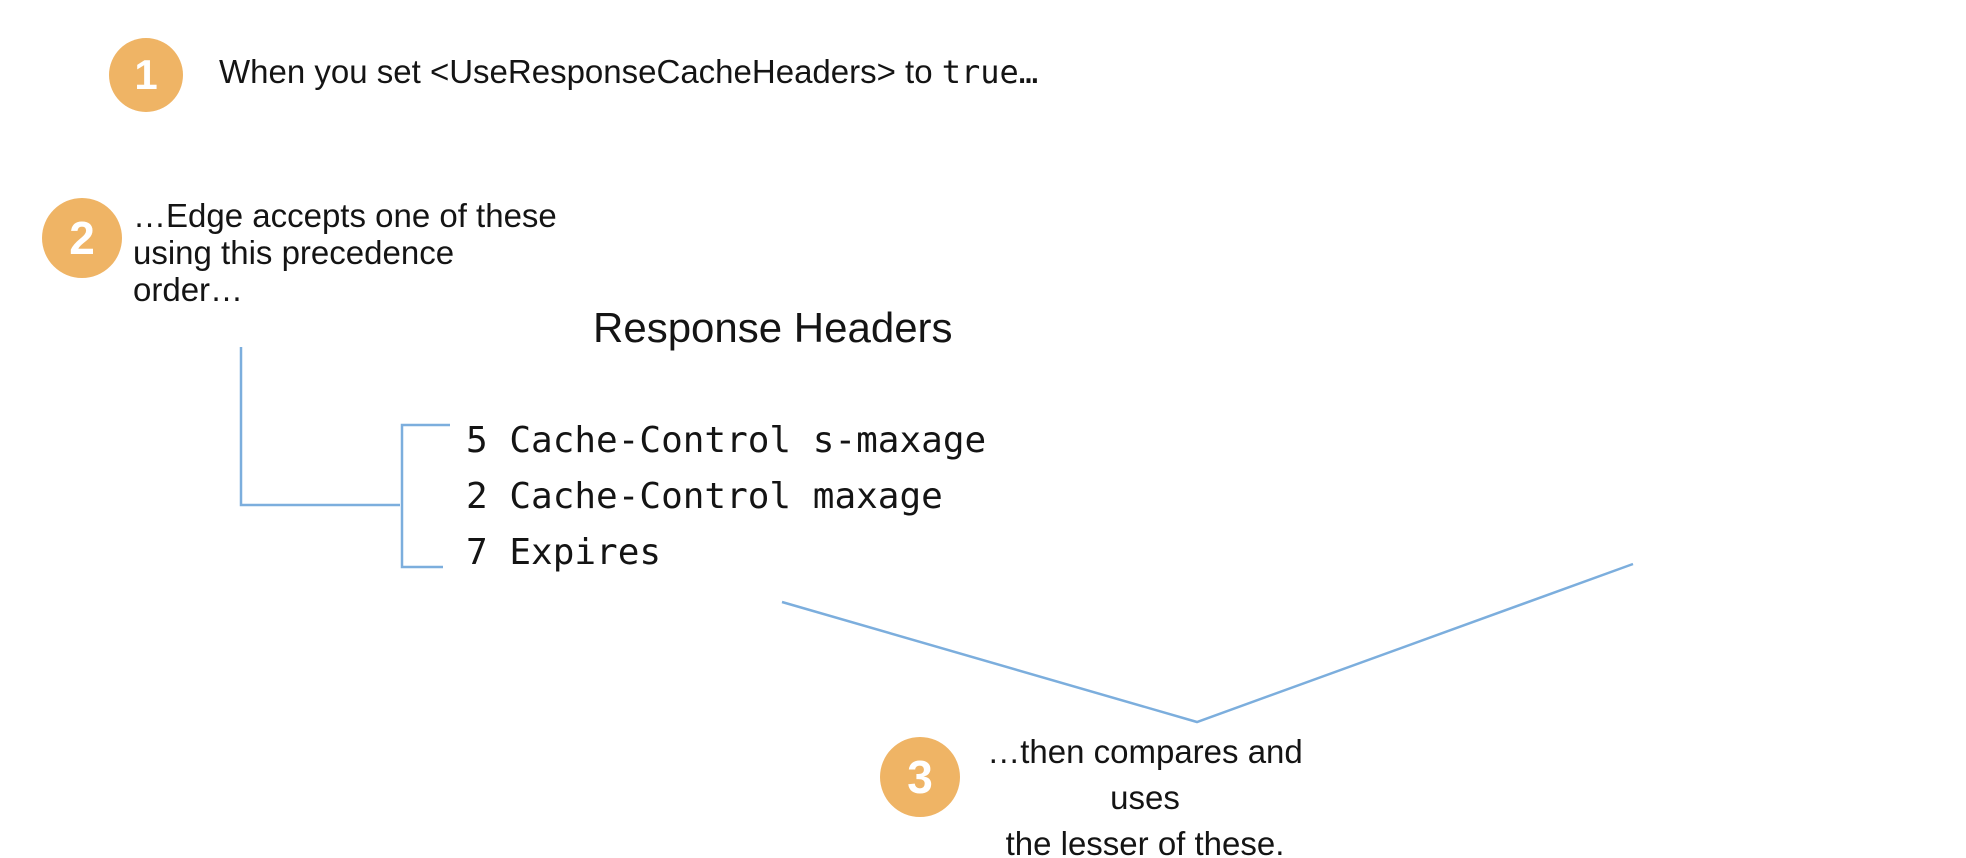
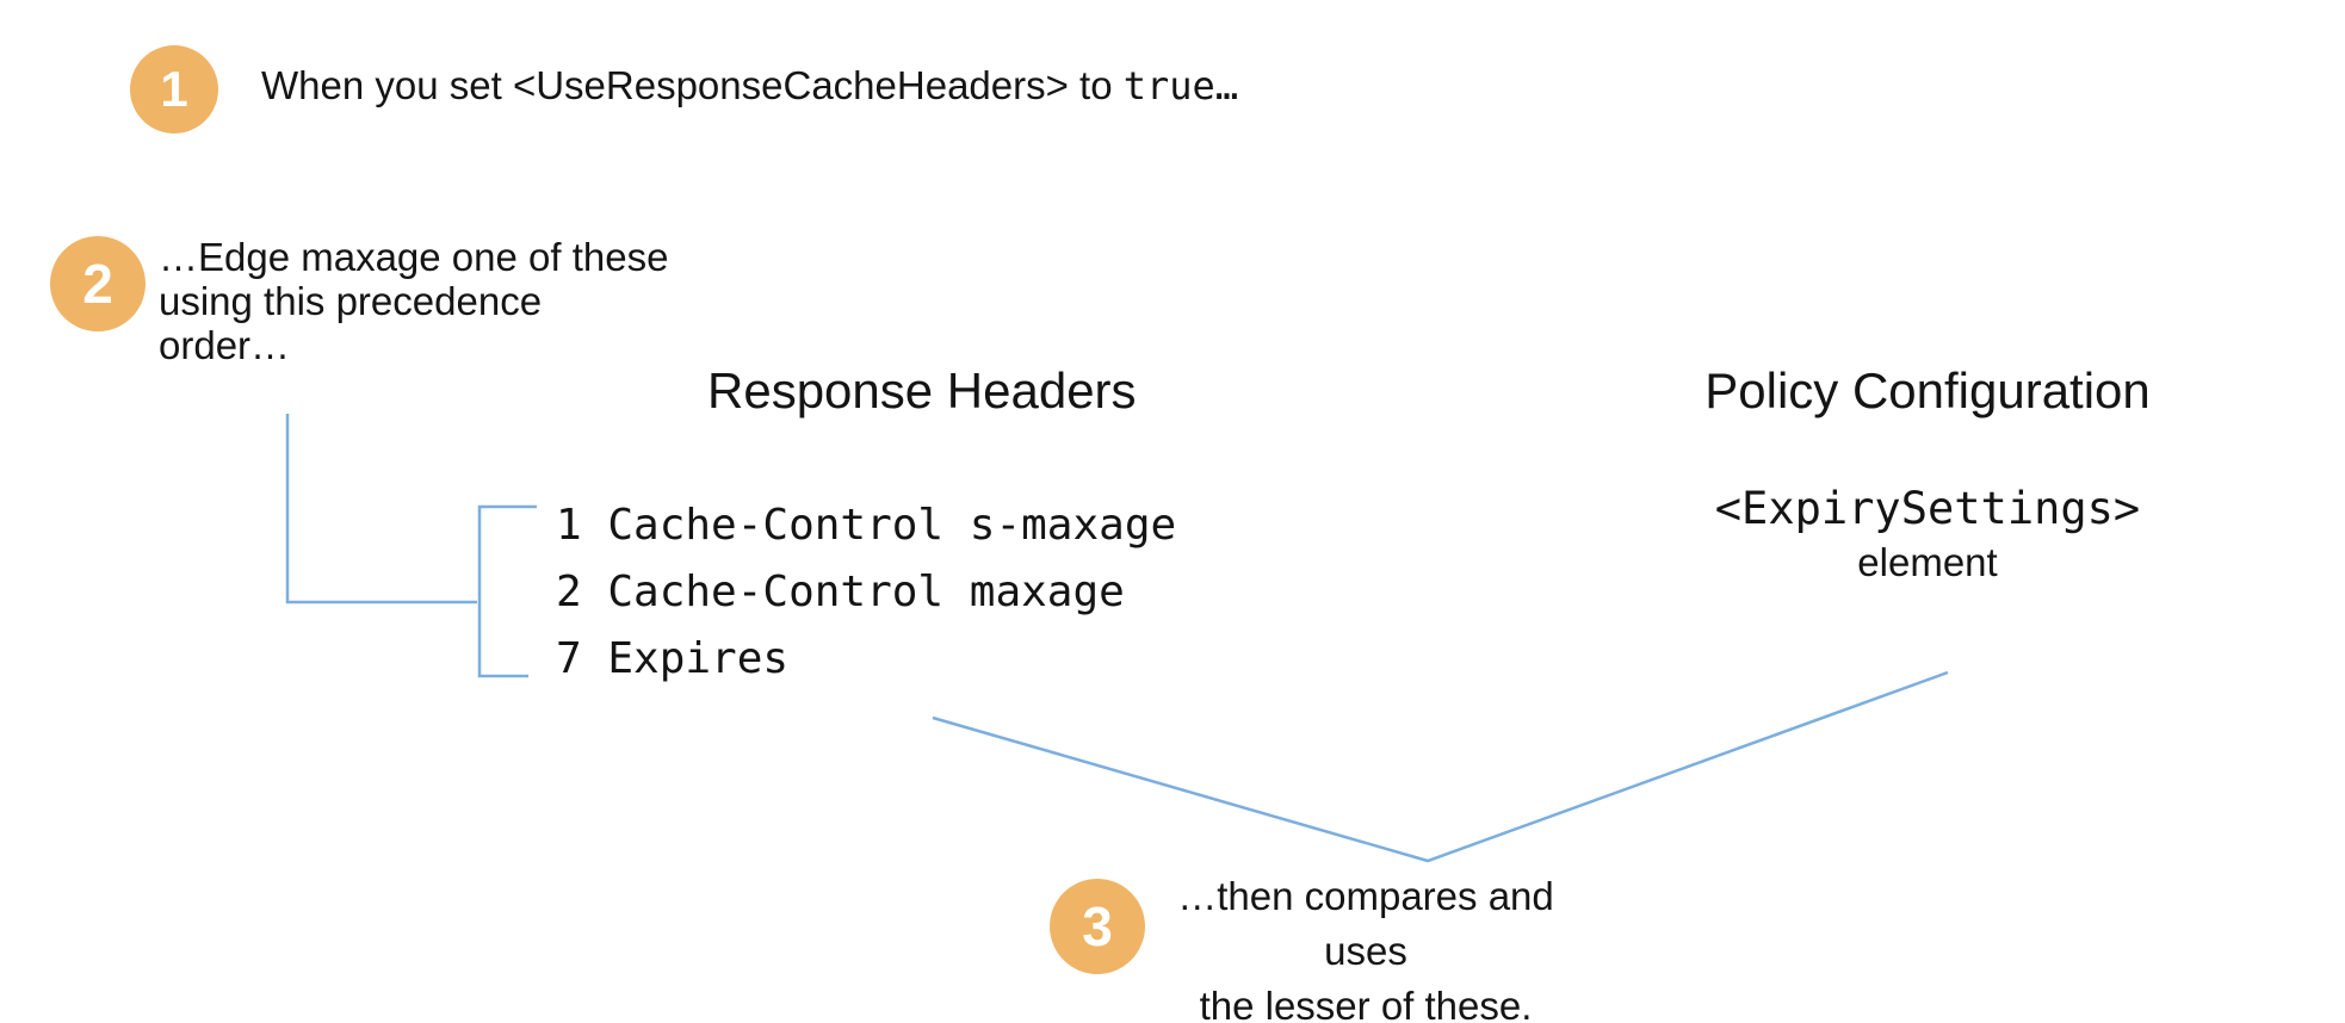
  1
  When you set <UseResponseCacheHeaders> to true…
  2
- …Edge accepts one of these
+ …Edge maxage one of these
  using this precedence
  order…
  Response Headers
- 5 Cache-Control s-maxage
+ 1 Cache-Control s-maxage
  2 Cache-Control maxage
  7 Expires
+ Policy Configuration
+ <ExpirySettings>
+ element
  3
  …then compares and uses
  the lesser of these.
